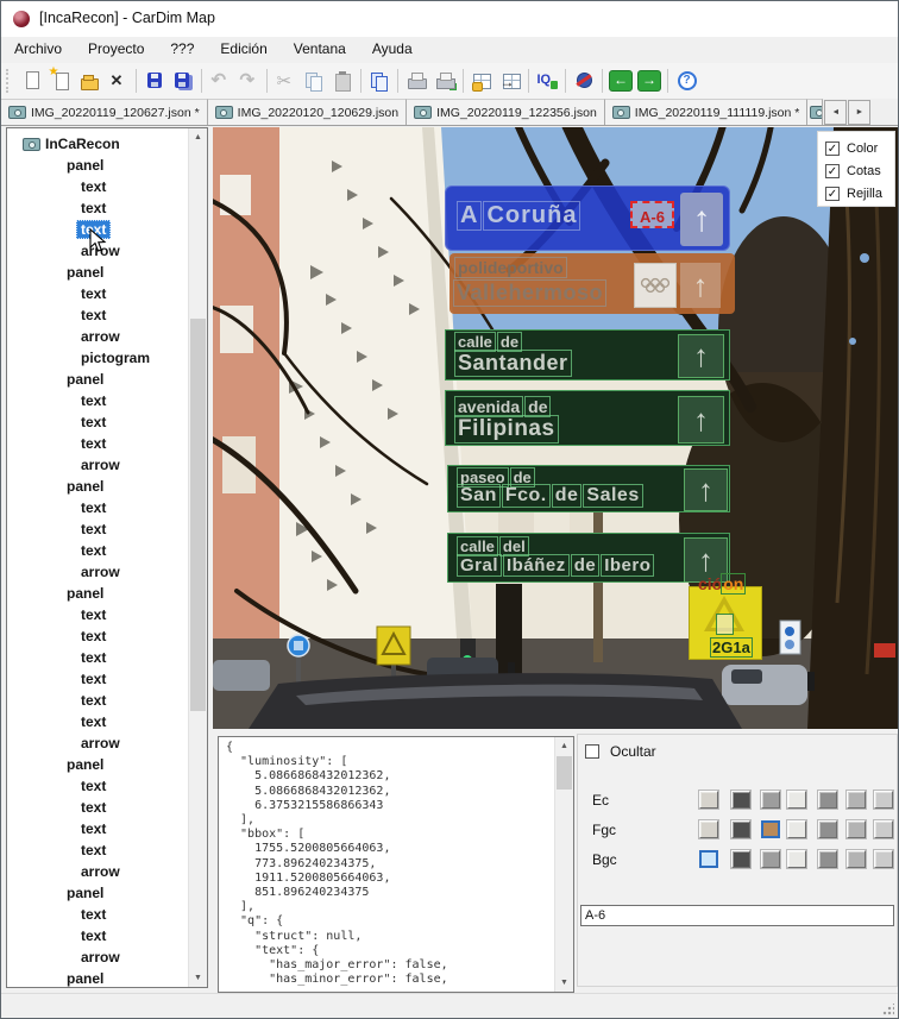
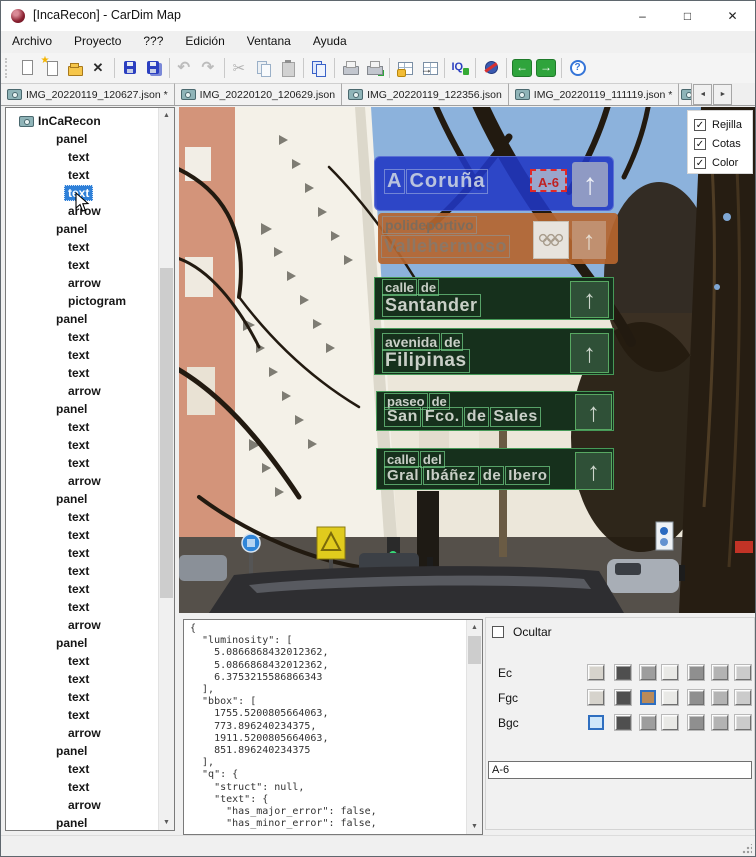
  [IncaRecon] - CarDim Map
+ –
+ □
+ ✕
  Archivo Proyecto ??? Edición Ventana Ayuda
  IMG_20220119_120627.json *
  IMG_20220120_120629.json
  IMG_20220119_122356.json
  IMG_20220119_111119.json *
  InCaRecon
  panel
  text
  text
  text
  arrow
  panel
  text
  text
  arrow
  pictogram
  panel
  text
  text
  text
  arrow
  panel
  text
  text
  text
  arrow
  panel
  text
  text
  text
  text
  text
  text
  arrow
  panel
  text
  text
  text
  text
  arrow
  panel
  text
  text
  arrow
  panel
  A Coruña
  A-6
  ↑
  polideportivo
  Vallehermoso
  ↑
  calle de
  Santander
  ↑
  avenida de
  Filipinas
  ↑
  paseo de
  San Fco. de Sales
  ↑
  calle del
  Gral Ibáñez de Ibero
  ↑
- cióon
- 2G1a
  ✓
- Color
+ Rejilla
  ✓
  Cotas
  ✓
- Rejilla
+ Color
  {
  "luminosity": [
  5.0866868432012362,
  5.0866868432012362,
  6.3753215586866343
  ],
  "bbox": [
  1755.5200805664063,
  773.896240234375,
  1911.5200805664063,
  851.896240234375
  ],
  "q": {
  "struct": null,
  "text": {
  "has_major_error": false,
  "has_minor_error": false,
  Ocultar
  Ec
  Fgc
  Bgc
  A-6
